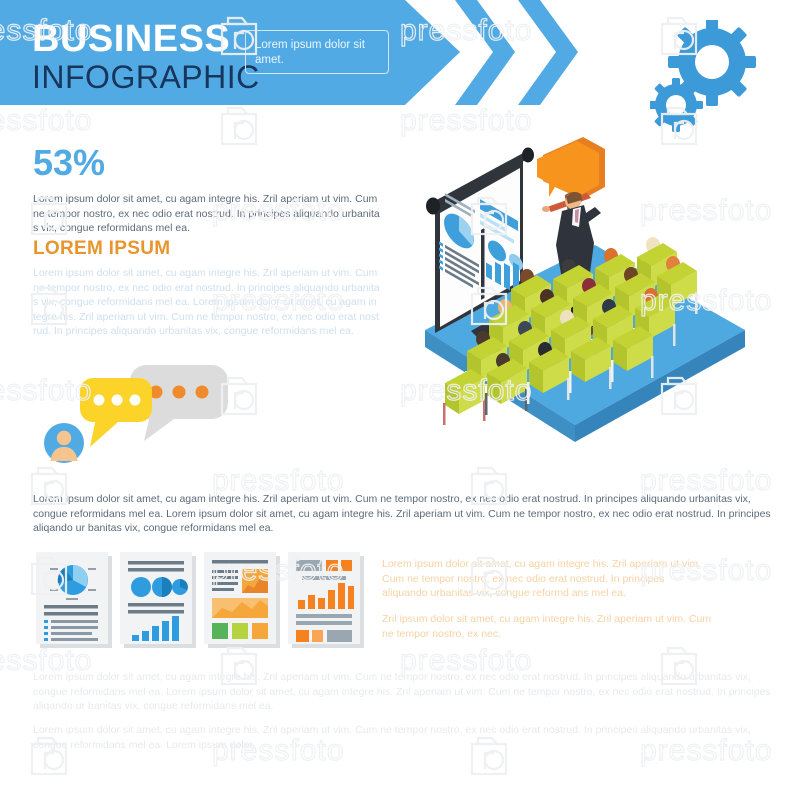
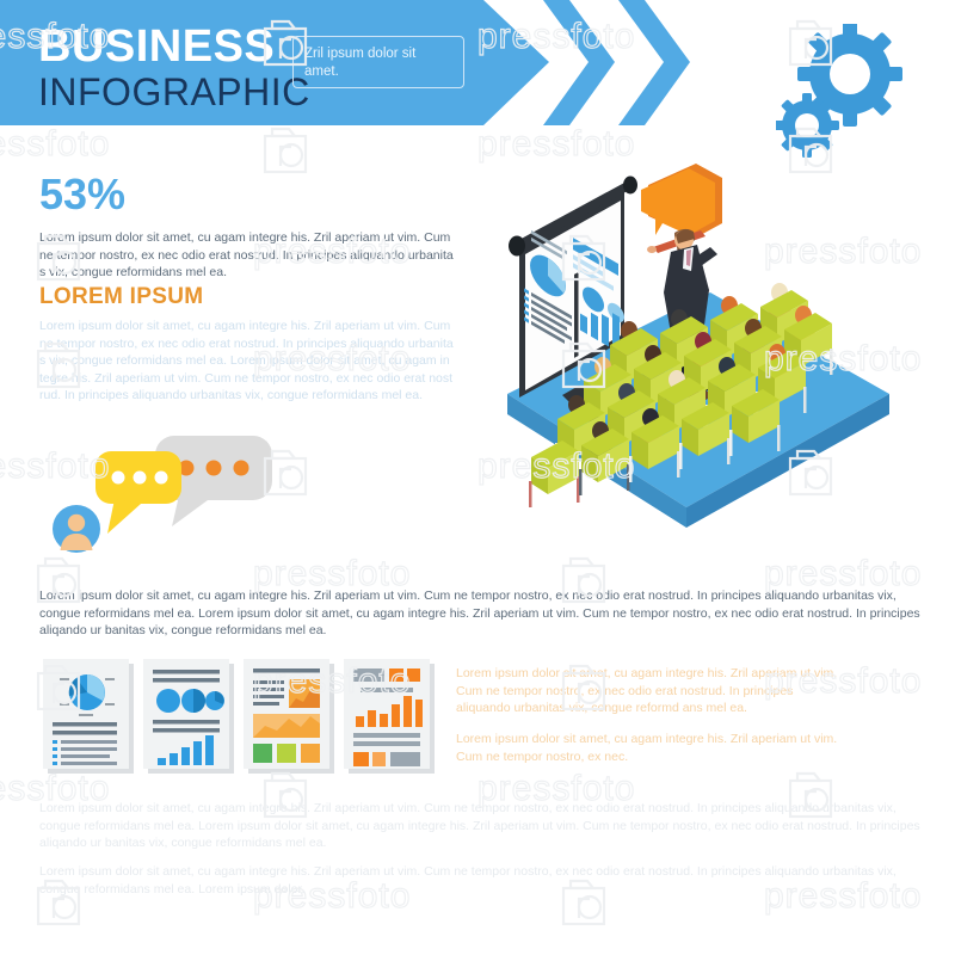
  SINESS
  INFOGRAPHIC
- Lorem ipsum dolor sit amet.
+ Zril ipsum dolor sit amet.
  53%
  LOREM IPSUM
  Lorem ipsum dolor sit amet, cu agam integre his. Zril aperiam ut vim. Cum nempor nostro, ex nec odio erat nos urbanita s v congue reformidans mel ea. Loregam in tee hs. Zril aperiam ut vim. Cum nerat nost rud. In principes aliquando urbanitas vix, congue reformidans mel ea.
  Lorpsum dolor sit amet, cu agam integre his. Zril aperiam ut vim. Cum ne tempor nostro, ex ne odio erat nostrud. In principes aliquando urbanitas vix, congue reformidans mel ea. Lorem ipsum dolor sit amet, cu agam integre his. Zril aperiam ut vim. Cum ne tempor nostro, ex nec odio erat nostrud. In principes aliqando ur banitas vix, congue reformidans mel ea.
  Lorem ipsum dolort, cu agam integre his. Zril ap Cum ne tempor notro, ex nec odio erat nostrud. In prin aliquando urbanitangue reformd ans mel ea.
- Zril ipsum dolor sit amet, cu agam integre his. Zril aperiam ut vim. Cum ne tempor nostro, ex nec.
+ Lorem ipsum dolor sit amet, cu agam integre his. Zril aperiam ut vim. Cum ne tempor nostro, ex nec.
  Lorem ipsum dolor sit amet, cu agam intgr hs. Zril aperiam ut vim. Cum ne tempor nostro, ex nec odio erat nostrud. In principes aliquano ubanitas vix, congue reformidans mel ea. Lorem ipsum dolor sit amet, cu agam integre his. Zril aperiam ut vim. Cum ne tempor nostro, ex nec odio erat nostrud. In principes aliqando ur banitas vix, congue reformidans mel ea.
  Lorem ipsum dolor sit amet, cu agam integre his. Zril aperiam ut vim. Cum ne tempor nostro, ex nec odio erat nostrud. In principes aliquando urbanitas vix, reformidans mel ea. Lorem ips
